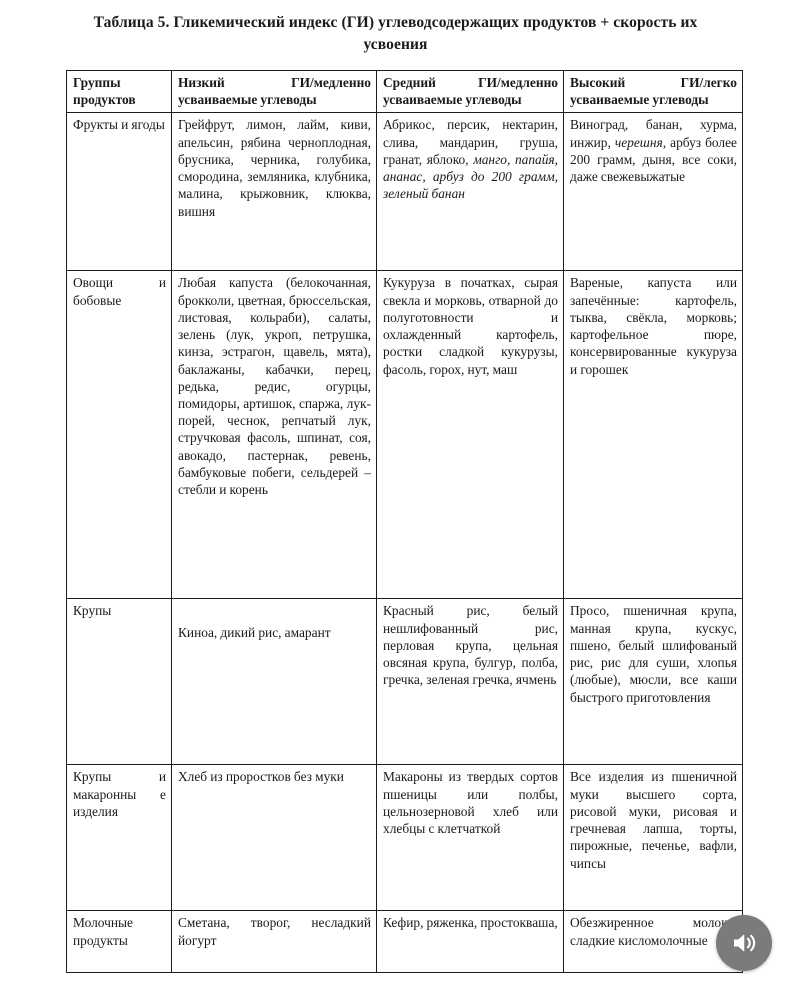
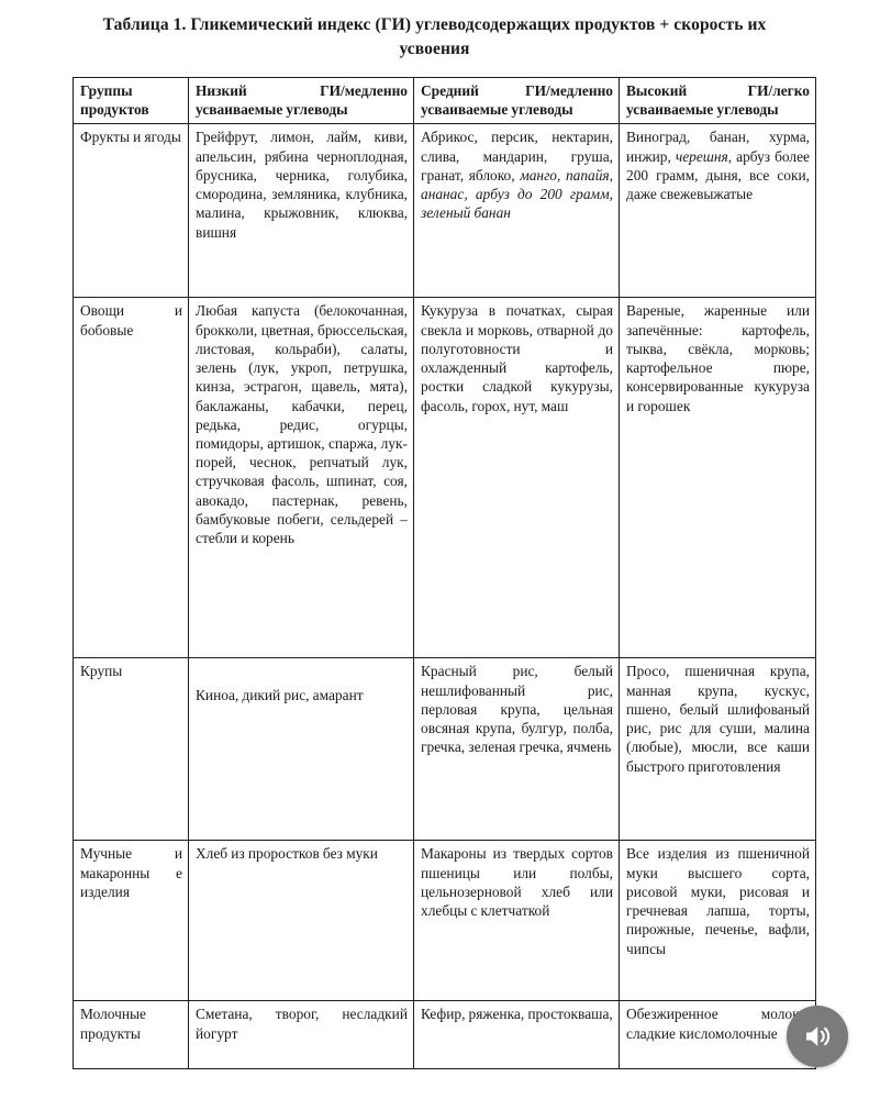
- Таблица 5. Гликемический индекс (ГИ) углеводсодержащих продуктов + скорость их усвоения
+ Таблица 1. Гликемический индекс (ГИ) углеводсодержащих продуктов + скорость их усвоения
  Группы продуктов	Низкий ГИ/медленно усваиваемые углеводы	Средний ГИ/медленно усваиваемые углеводы	Высокий ГИ/легко усваиваемые углеводы
  Фрукты и ягоды	Грейфрут, лимон, лайм, киви, апельсин, рябина черноплодная, брусника, черника, голубика, смородина, земляника, клубника, малина, крыжовник, клюква, вишня	Абрикос, персик, нектарин, слива, мандарин, груша, гранат, яблоко, манго, папайя, ананас, арбуз до 200 грамм, зеленый банан	Виноград, банан, хурма, инжир, черешня, арбуз более 200 грамм, дыня, все соки, даже свежевыжатые
- Овощи и бобовые	Любая капуста (белокочанная, брокколи, цветная, брюссельская, листовая, кольраби), салаты, зелень (лук, укроп, петрушка, кинза, эстрагон, щавель, мята), баклажаны, кабачки, перец, редька, редис, огурцы, помидоры, артишок, спаржа, лук-порей, чеснок, репчатый лук, стручковая фасоль, шпинат, соя, авокадо, пастернак, ревень, бамбуковые побеги, сельдерей – стебли и корень	Кукуруза в початках, сырая свекла и морковь, отварной до полуготовности и охлажденный картофель, ростки сладкой кукурузы, фасоль, горох, нут, маш	Вареные, капуста или запечённые: картофель, тыква, свёкла, морковь; картофельное пюре, консервированные кукуруза и горошек
+ Овощи и бобовые	Любая капуста (белокочанная, брокколи, цветная, брюссельская, листовая, кольраби), салаты, зелень (лук, укроп, петрушка, кинза, эстрагон, щавель, мята), баклажаны, кабачки, перец, редька, редис, огурцы, помидоры, артишок, спаржа, лук-порей, чеснок, репчатый лук, стручковая фасоль, шпинат, соя, авокадо, пастернак, ревень, бамбуковые побеги, сельдерей – стебли и корень	Кукуруза в початках, сырая свекла и морковь, отварной до полуготовности и охлажденный картофель, ростки сладкой кукурузы, фасоль, горох, нут, маш	Вареные, жаренные или запечённые: картофель, тыква, свёкла, морковь; картофельное пюре, консервированные кукуруза и горошек
- Крупы	Киноа, дикий рис, амарант	Красный рис, белый нешлифованный рис, перловая крупа, цельная овсяная крупа, булгур, полба, гречка, зеленая гречка, ячмень	Просо, пшеничная крупа, манная крупа, кускус, пшено, белый шлифованый рис, рис для суши, хлопья (любые), мюсли, все каши быстрого приготовления
+ Крупы	Киноа, дикий рис, амарант	Красный рис, белый нешлифованный рис, перловая крупа, цельная овсяная крупа, булгур, полба, гречка, зеленая гречка, ячмень	Просо, пшеничная крупа, манная крупа, кускус, пшено, белый шлифованый рис, рис для суши, малина (любые), мюсли, все каши быстрого приготовления
- Крупы и макаронны е изделия	Хлеб из проростков без муки	Макароны из твердых сортов пшеницы или полбы, цельнозерновой хлеб или хлебцы с клетчаткой	Все изделия из пшеничной муки высшего сорта, рисовой муки, рисовая и гречневая лапша, торты, пирожные, печенье, вафли, чипсы
+ Мучные и макаронны е изделия	Хлеб из проростков без муки	Макароны из твердых сортов пшеницы или полбы, цельнозерновой хлеб или хлебцы с клетчаткой	Все изделия из пшеничной муки высшего сорта, рисовой муки, рисовая и гречневая лапша, торты, пирожные, печенье, вафли, чипсы
  Молочные продукты	Сметана, творог, несладкий йогурт	Кефир, ряженка, простокваша,	Обезжиренное моло сладкие кисломолочные
